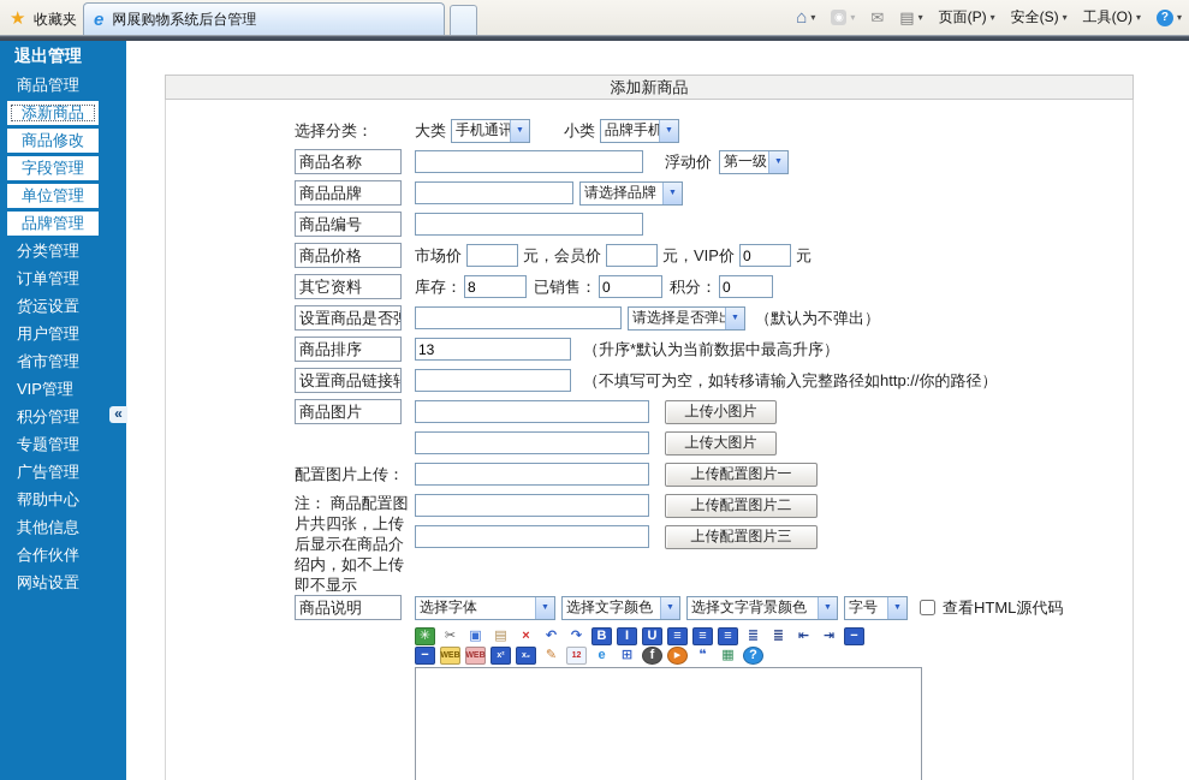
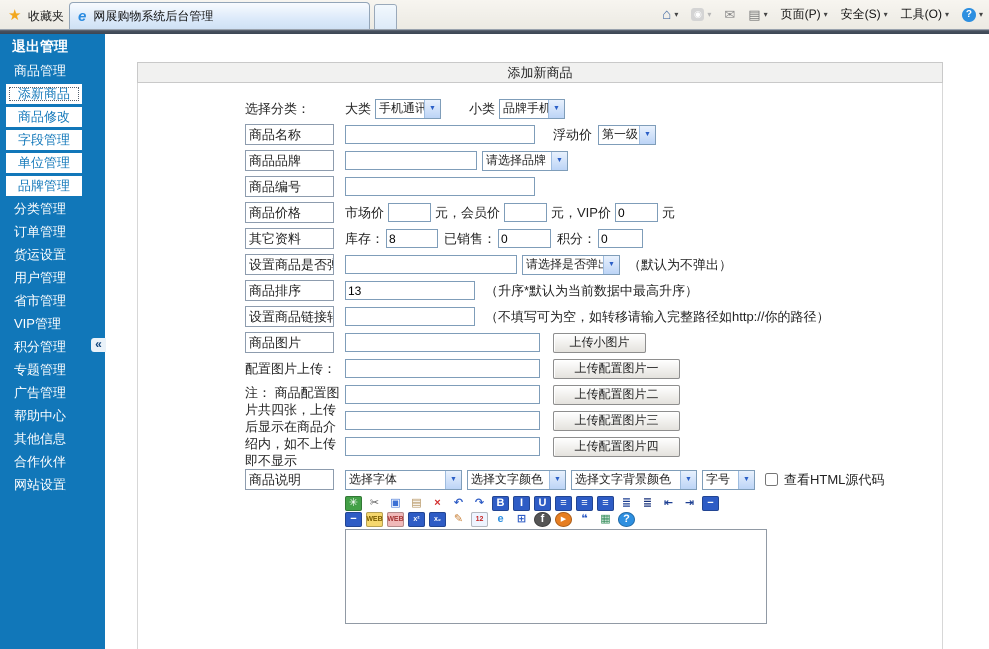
  ★
  收藏夹
  e
  网展购物系统后台管理
  ⌂
  ▾
  ◉
  ▾
  ✉
  ▤
  ▾
  页面(P)
  ▾
  安全(S)
  ▾
  工具(O)
  ▾
  ?
  ▾
  退出管理
  商品管理
  添新商品
  商品修改
  字段管理
  单位管理
  品牌管理
  分类管理
  订单管理
  货运设置
  用户管理
  省市管理
  VIP管理
  积分管理
  专题管理
  广告管理
  帮助中心
  其他信息
  合作伙伴
  网站设置
  «
  添加新商品
  选择分类：
  大类
  手机通讯
  小类
  品牌手机
  商品名称
  浮动价
  第一级
  商品品牌
  请选择品牌
  商品编号
  商品价格
  市场价
  元，会员价
  元，VIP价
  0
  元
  其它资料
  库存：
  8
  已销售：
  0
  积分：
  0
  设置商品是否弹
  请选择是否弹
  （默认为不弹出）
  商品排序
  13
  （升序*默认为当前数据中最高升序）
  设置商品链接转
  （不填写可为空，如转移请输入完整路径如http://你的路径）
  商品图片
  上传小图片
- 上传大图片
  配置图片上传：
  上传配置图片一
  注： 商品配置图片共四张，上传后显示在商品介绍内，如不上传即不显示
  上传配置图片二
  上传配置图片三
+ 上传配置图片四
  商品说明
  选择字体
  选择文字颜色
  选择文字背景颜色
  字号
  查看HTML源代码
  ✳
  ✂
  ▣
  ▤
  ×
  ↶
  ↷
  B
  I
  U
  ≡
  ≡
  ≡
  ≣
  ≣
  ⇤
  ⇥
  −
  −
  ✎
  e
  ⊞
  f
  ❝
  ▦
  ?
